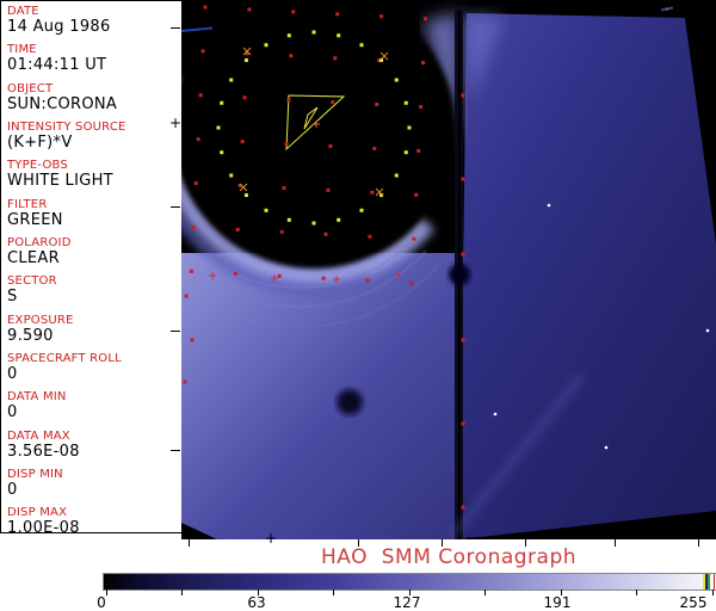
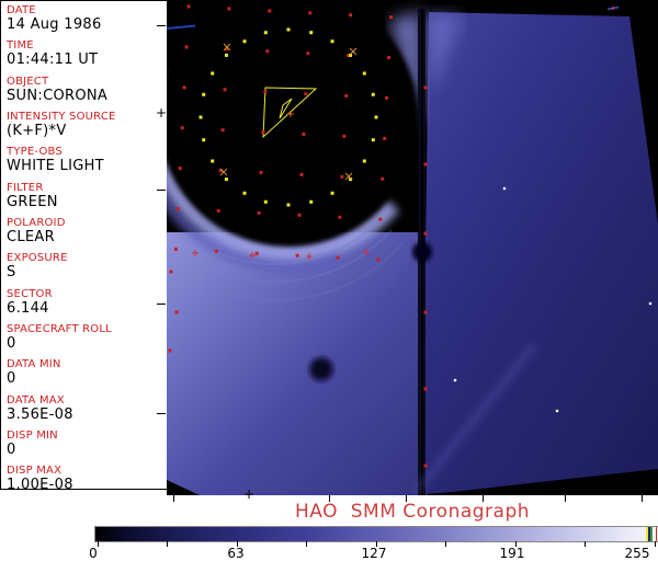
  DATE
  14 Aug 1986
  TIME
  01:44:11 UT
  OBJECT
  SUN:CORONA
  INTENSITY SOURCE
  (K+F)*V
  TYPE-OBS
  WHITE LIGHT
  FILTER
  GREEN
  POLAROID
  CLEAR
- SECTOR
+ EXPOSURE
  S
- EXPOSURE
+ SECTOR
- 9.590
+ 6.144
  SPACECRAFT ROLL
  0
  DATA MIN
  0
  DATA MAX
  3.56E-08
  DISP MIN
  0
  DISP MAX
  1.00E-08
  HAO SMM Coronagraph
  +
  +
  0
  63
  127
  191
  255
